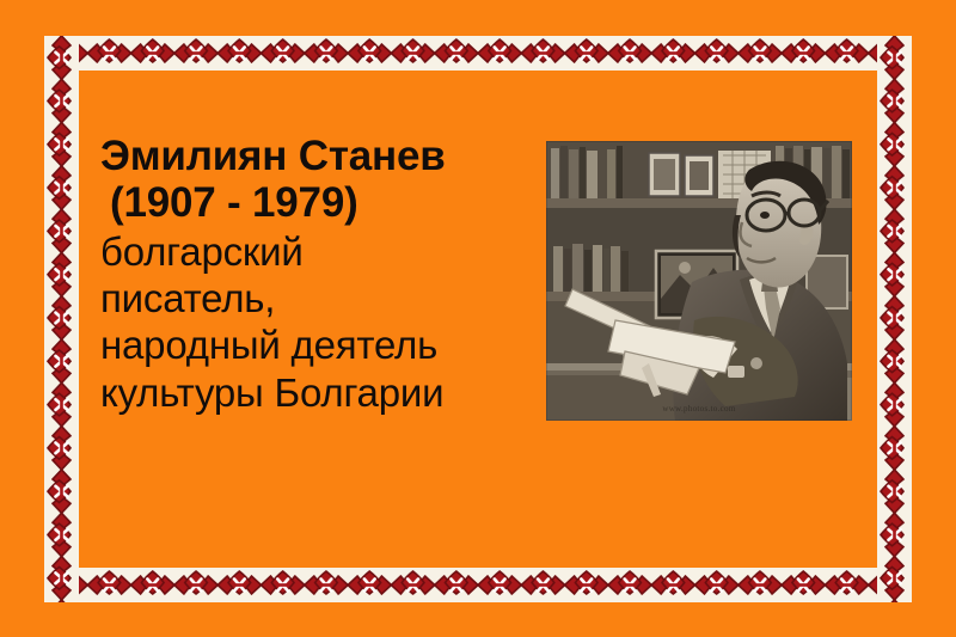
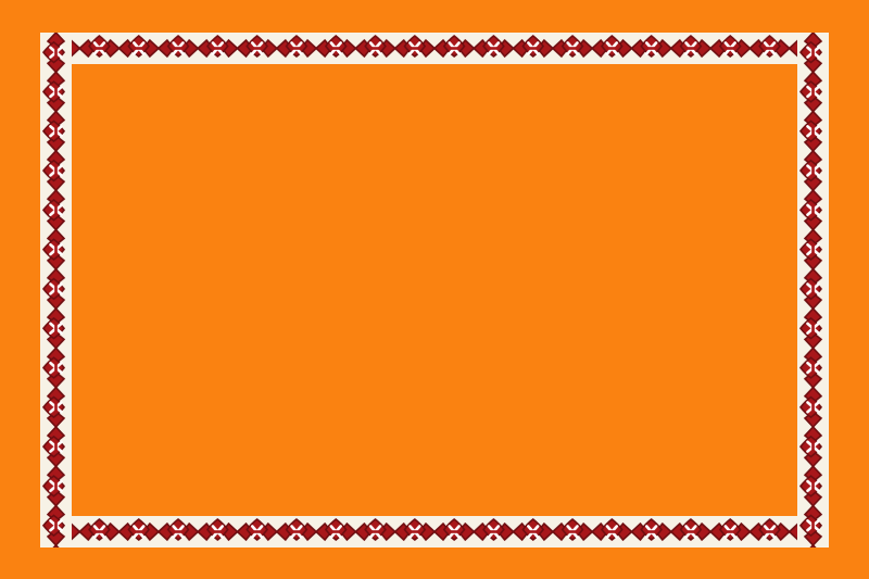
- Эмилиян Станев
- (1907 - 1979)
- болгарский
- писатель,
- народный деятель
- культуры Болгарии
- www.photos.to.com
